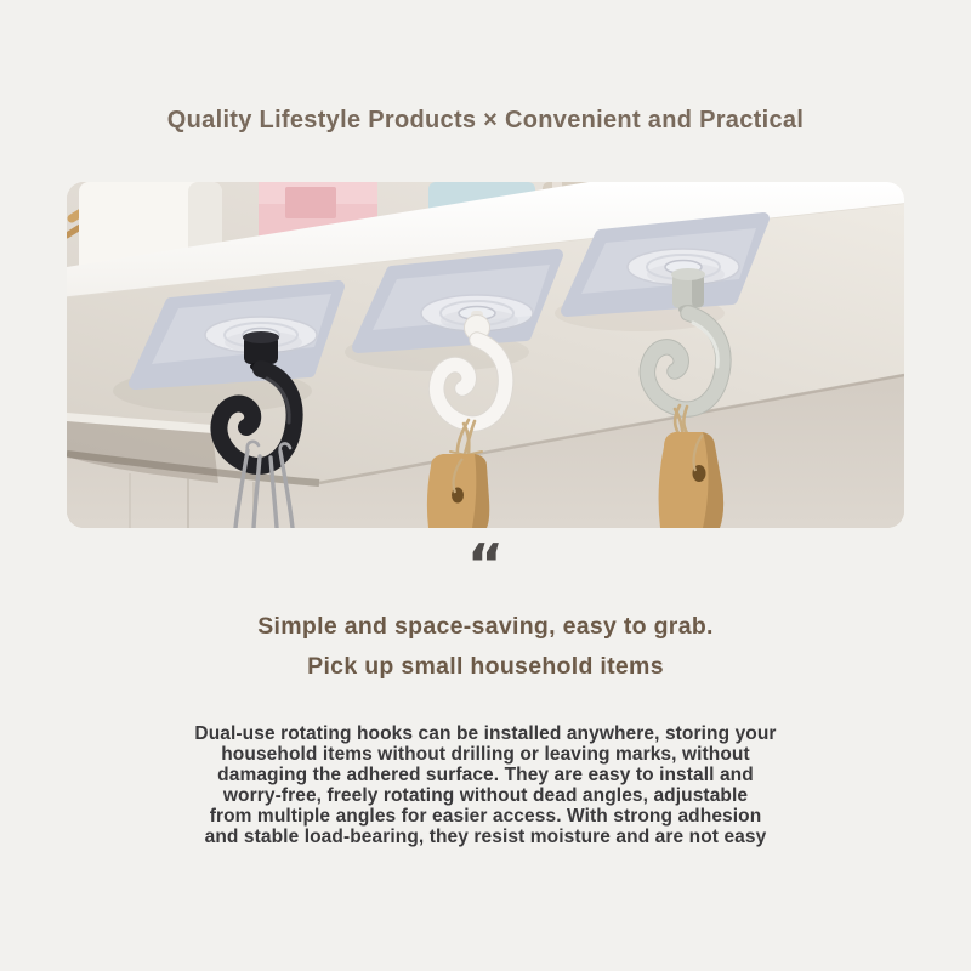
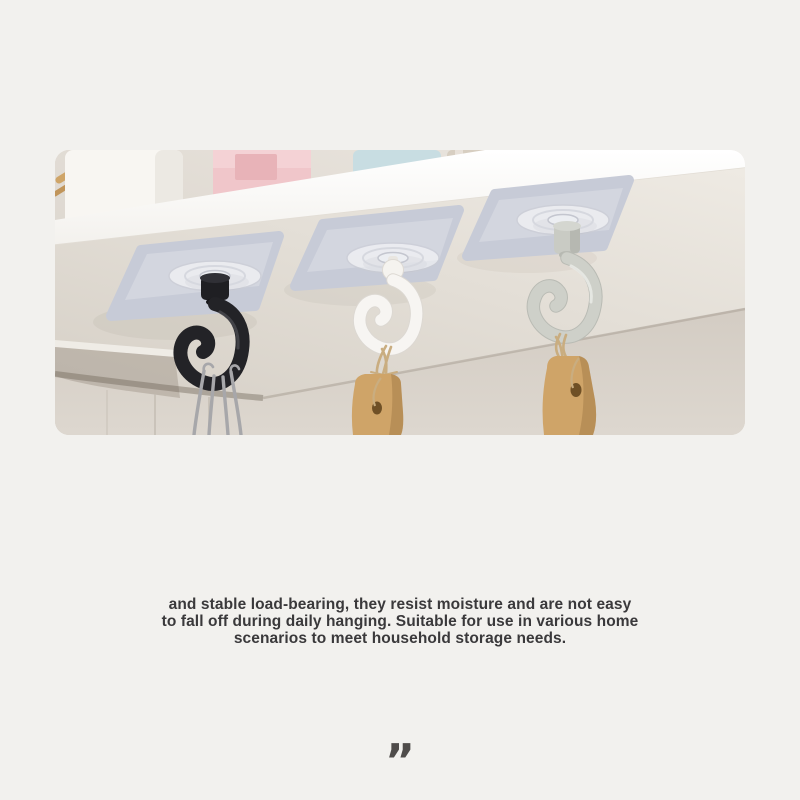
- Quality Lifestyle Products × Convenient and Practical
- “
- Simple and space-saving, easy to grab.
- Pick up small household items
- Dual-use rotating hooks can be installed anywhere, storing your
- household items without drilling or leaving marks, without
- damaging the adhered surface. They are easy to install and
- worry-free, freely rotating without dead angles, adjustable
- from multiple angles for easier access. With strong adhesion
  and stable load-bearing, they resist moisture and are not easy
+ to fall off during daily hanging. Suitable for use in various home
+ scenarios to meet household storage needs.
+ ”
